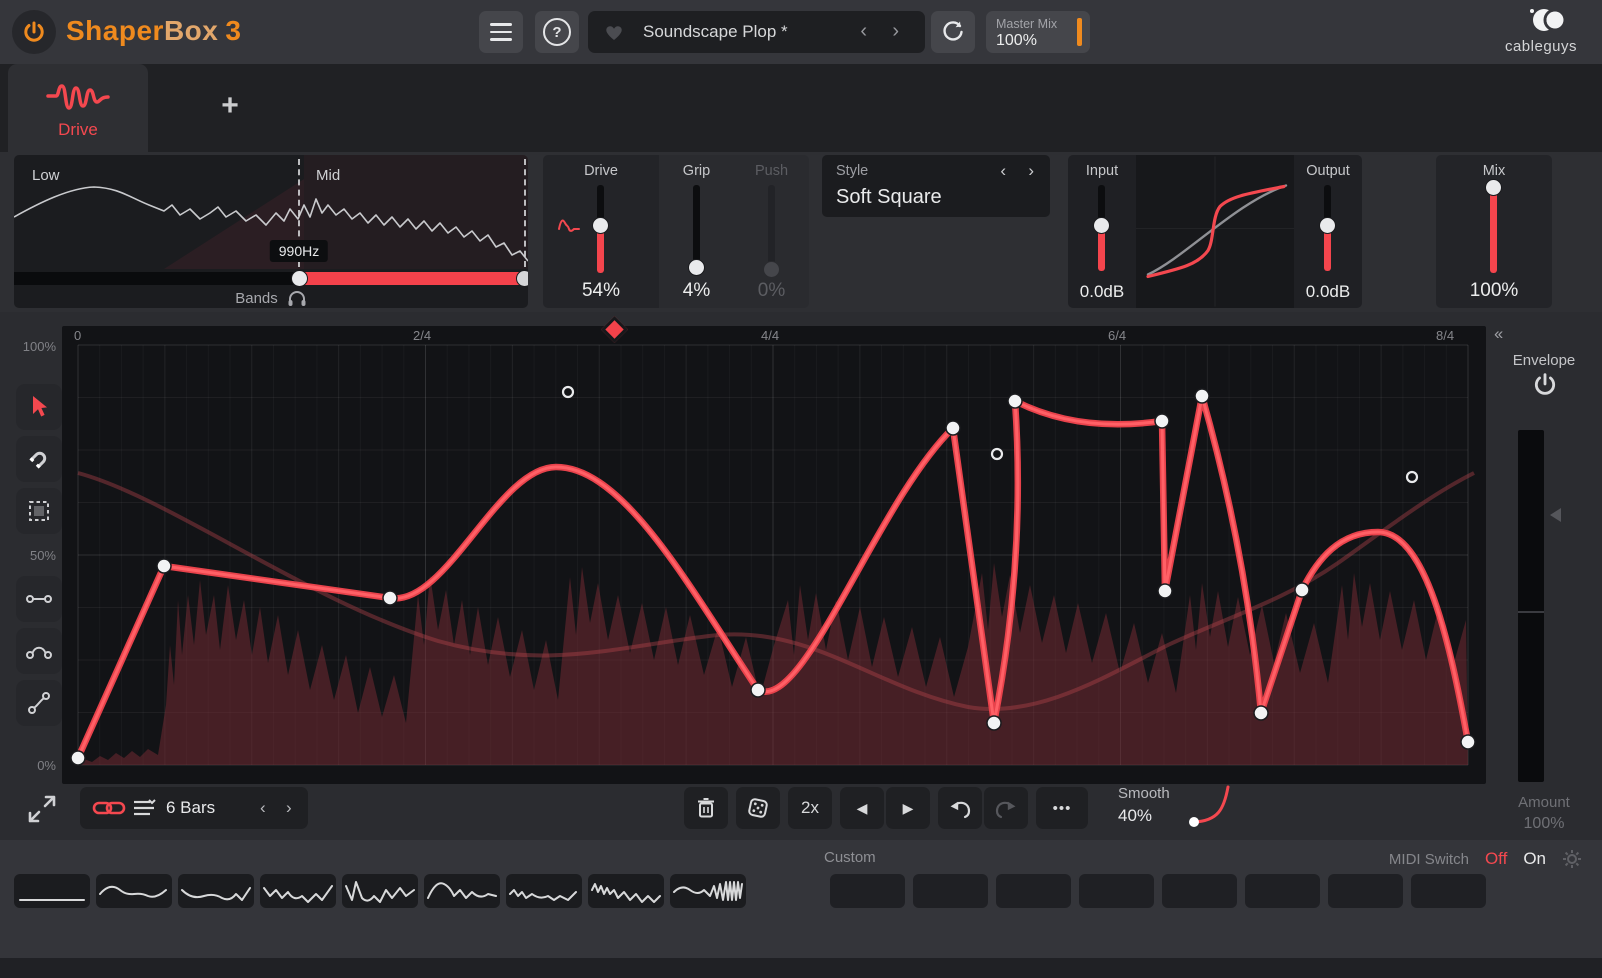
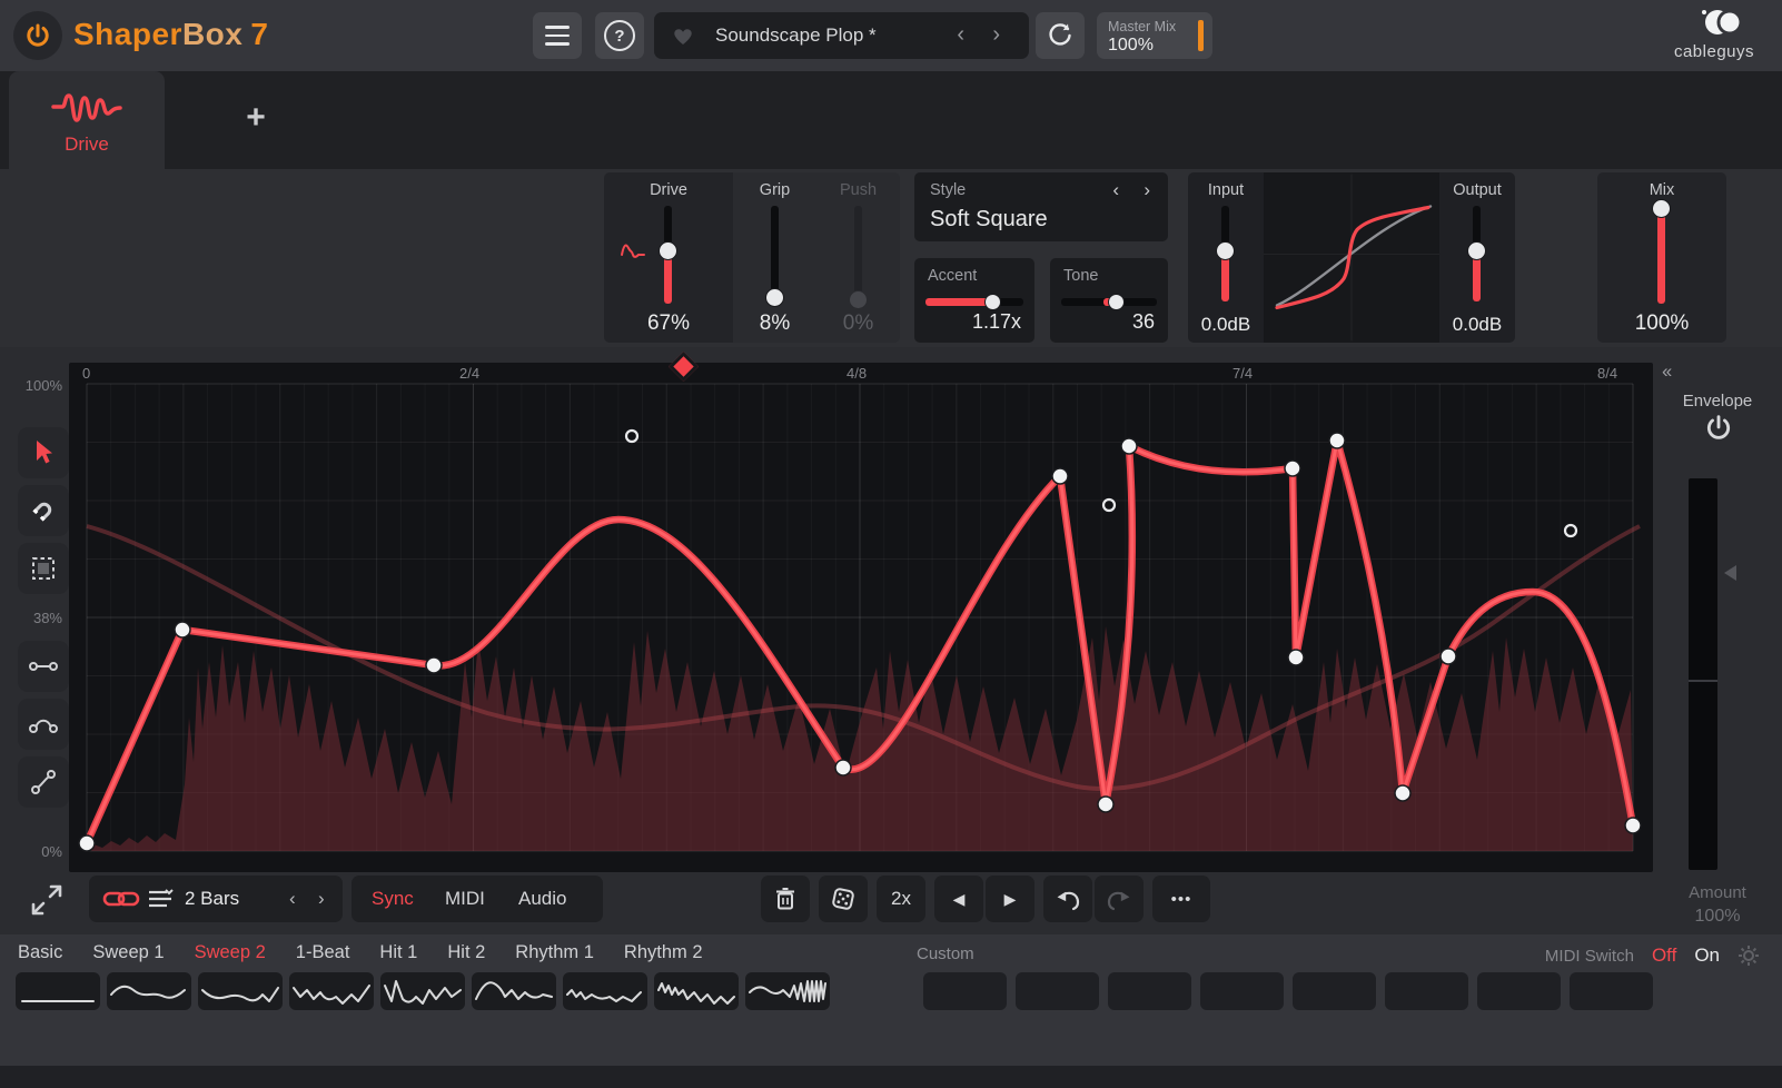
- ShaperBox 3
+ ShaperBox 7
  ?
  Soundscape Plop *
  ‹
  ›
  Master Mix
  100%
  cableguys
  Drive
  +
- Low
- Mid
- 990Hz
- Bands
  Drive
- 54%
+ 67%
  Grip
- 4%
+ 8%
  Push
  0%
  Style
  ‹
  ›
  Soft Square
+ Accent
+ 1.17x
+ Tone
+ 36
  Input
  0.0dB
  Output
  0.0dB
  Mix
  100%
  0
  2/4
- 4/4
+ 4/8
- 6/4
+ 7/4
  8/4
  100%
- 50%
+ 38%
  0%
- 6 Bars
+ 2 Bars
  ‹
  ›
+ Sync
+ MIDI
+ Audio
  2x
  ◀
  ▶
  •••
- Smooth
- 40%
  ‹‹
  Envelope
  Amount
  100%
+ Basic
+ Sweep 1
+ Sweep 2
+ 1-Beat
+ Hit 1
+ Hit 2
+ Rhythm 1
+ Rhythm 2
  Custom
  MIDI Switch
  Off
  On
